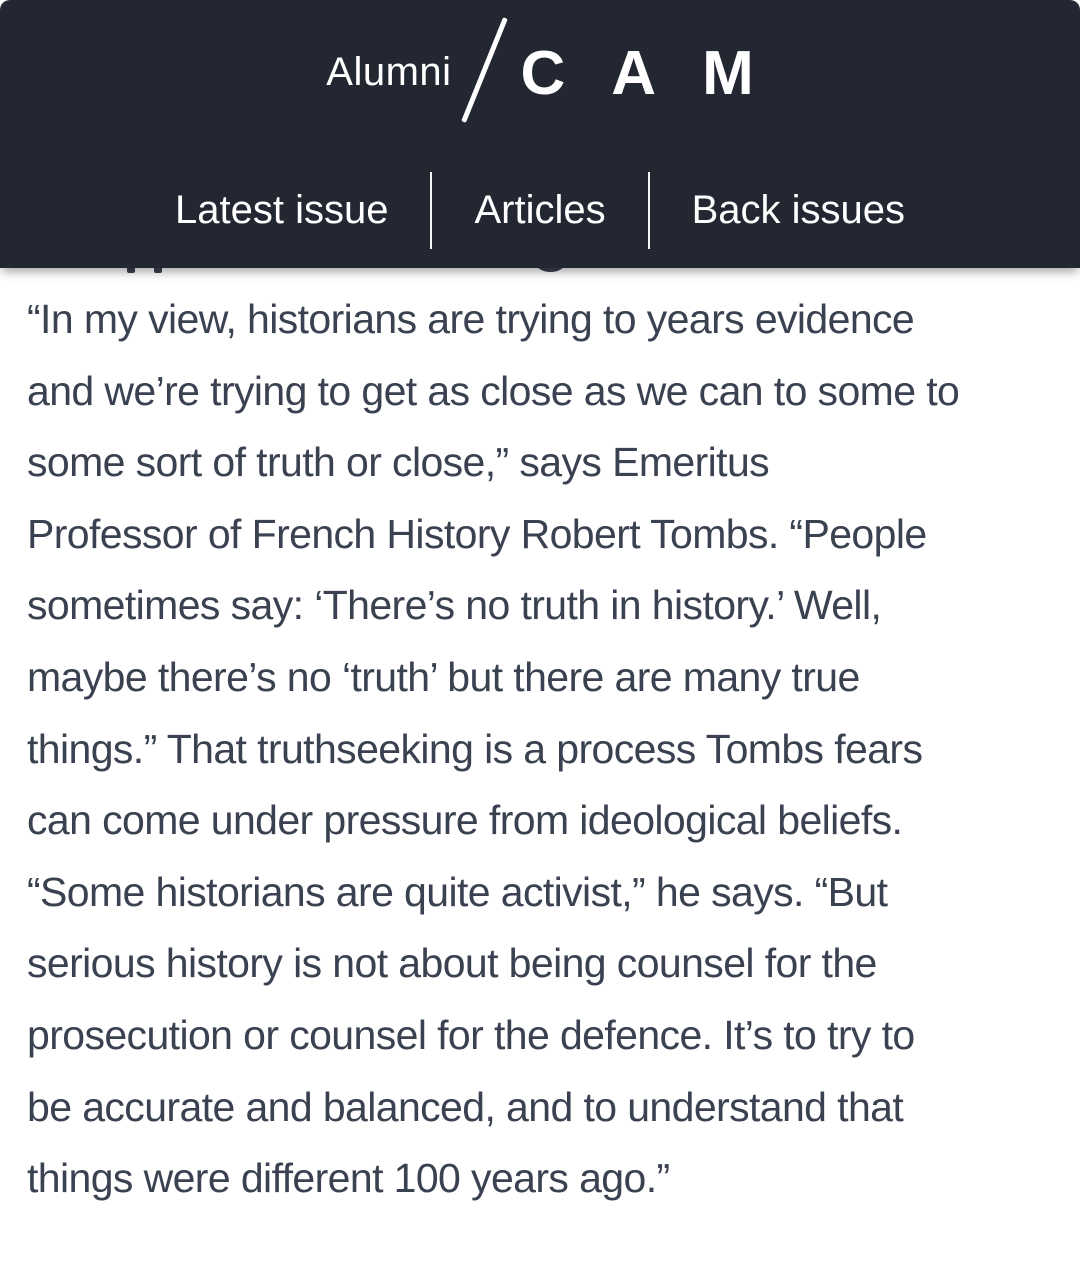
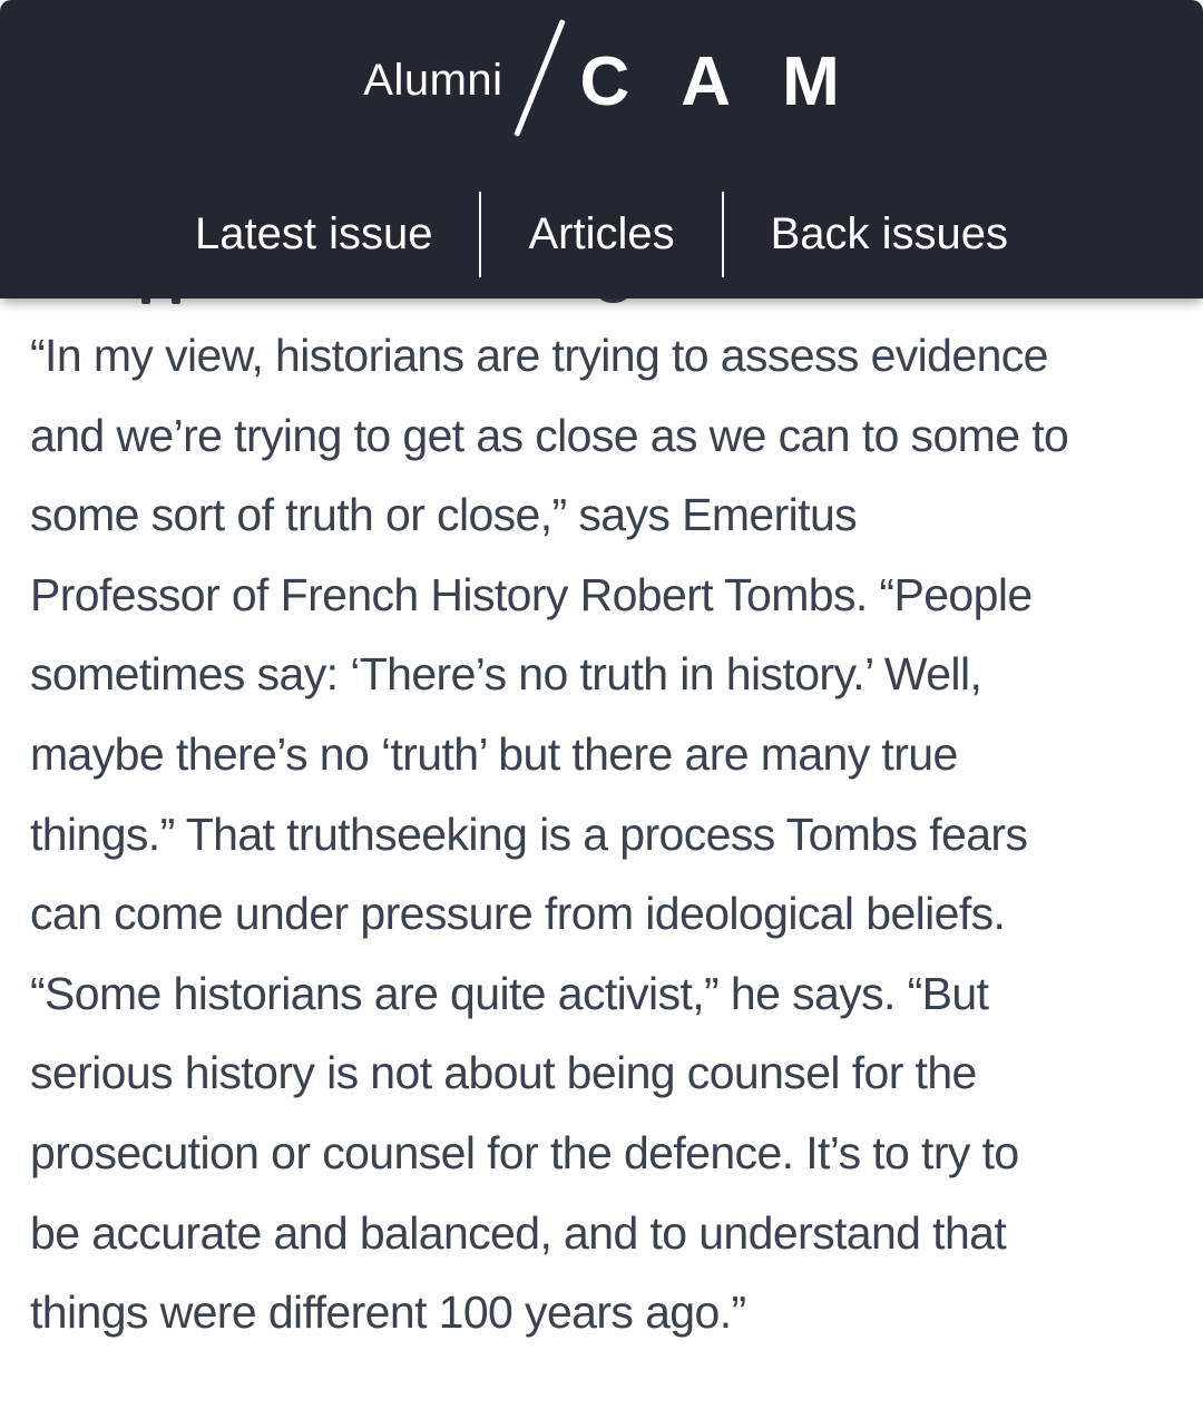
  Alumni
  CAM
  Latest issue
  Articles
  Back issues
- “In my view, historians are trying to years evidence
+ “In my view, historians are trying to assess evidence
  and we’re trying to get as close as we can to some to
  some sort of truth or close,” says Emeritus
  Professor of French History Robert Tombs. “People
  sometimes say: ‘There’s no truth in history.’ Well,
  maybe there’s no ‘truth’ but there are many true
  things.” That truthseeking is a process Tombs fears
  can come under pressure from ideological beliefs.
  “Some historians are quite activist,” he says. “But
  serious history is not about being counsel for the
  prosecution or counsel for the defence. It’s to try to
  be accurate and balanced, and to understand that
  things were different 100 years ago.”
